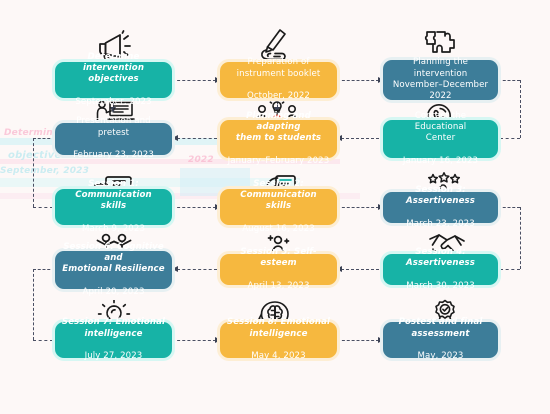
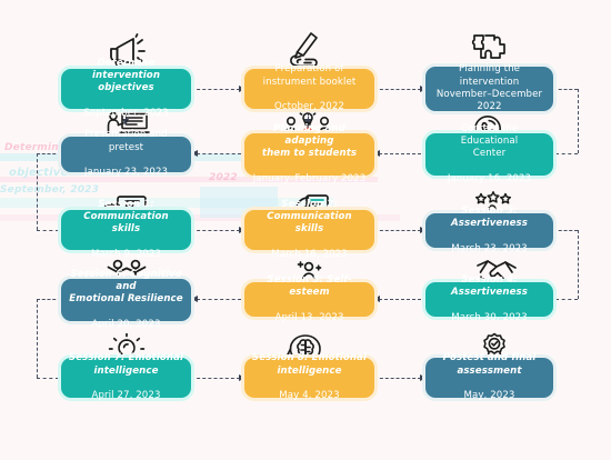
  objectives
  September, 2023
  2022
  Determine intervention
  objectives
  September, 2023
  Preparation of
  instrument booklet
  October, 2022
  Planning the intervention
  November–December
  2022
  Presentation and pretest
- February 23, 2023
+ January 23, 2023
  Planning and adapting
  them to students
  January–February 2023
  Contact the Educational
  Center
  January 16, 2023
  Session 1:
  Communication skills
  March 9, 2023
  Session 2:
  Communication skills
- August 16, 2023
+ March 16, 2023
  Session 3: Assertiveness
  March 23, 2023
  Session 6: Cognitive and
  Emotional Resilience
  April 20, 2023
  Session 5: Self-esteem
  April 13, 2023
  Session 4: Assertiveness
  March 30, 2023
  Session 7: Emotional
  intelligence
- July 27, 2023
+ April 27, 2023
  Session 8: Emotional
  intelligence
  May 4, 2023
  Postest and final
  assessment
  May, 2023
